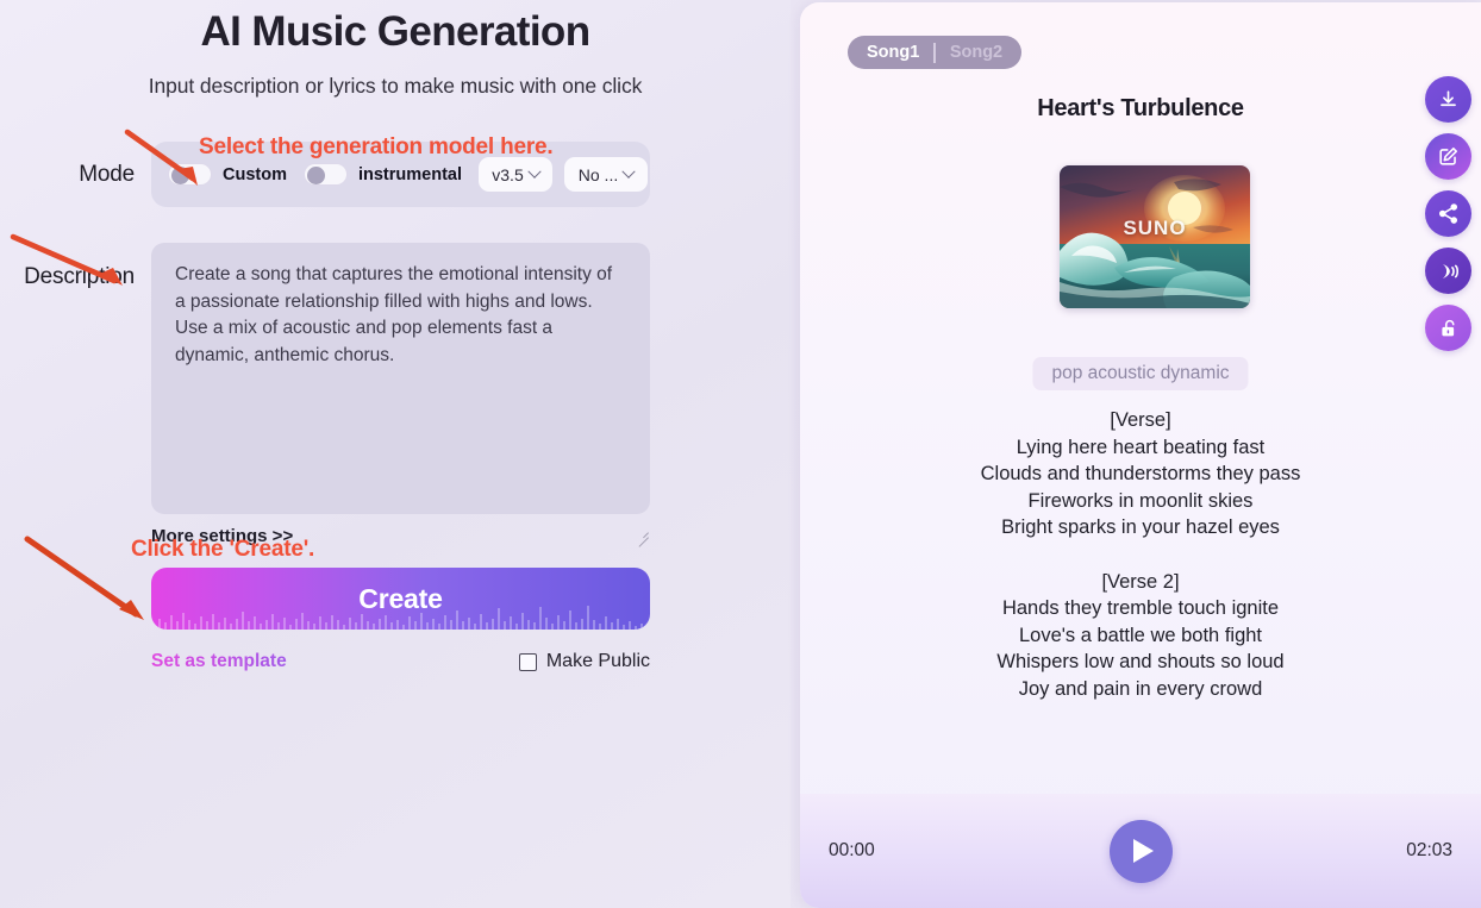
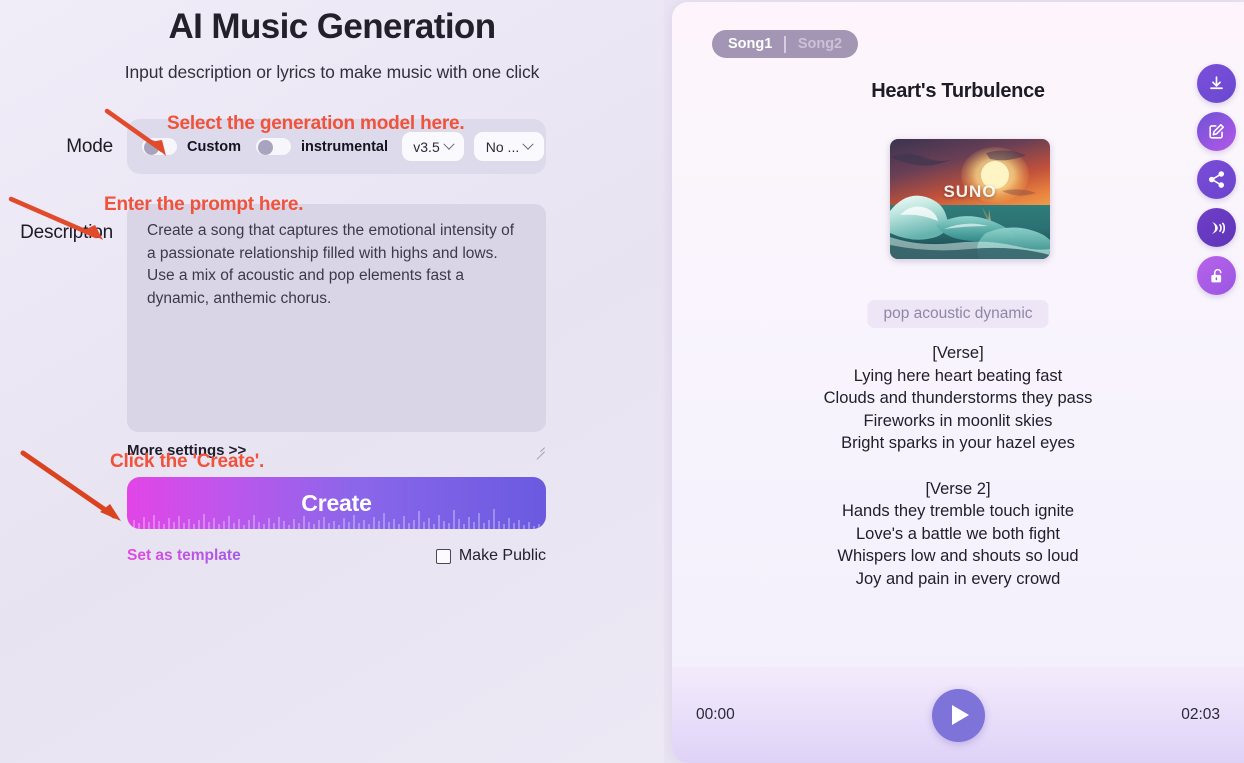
  AI Music Generation
  Input description or lyrics to make music with one click
  Mode
  Custom
  instrumental
  v3.5
  No ...
  Descripn
  Create a song that captures the emotional intensity of a passionate relationship filled with highs and lows. Use a mix of acoustic and pop elements fast a dynamic, anthemic chorus.
  More settings >>
  Create
  Set as template
  Make Public
  Select the generation model here.
+ Enter the prompt here.
  Click the 'Create'.
  Song1
  Song2
  Heart's Turbulence
  SUNO
  pop acoustic dynamic
  [Verse]
  Lying here heart beating fast
  Clouds and thunderstorms they pass
  Fireworks in moonlit skies
  Bright sparks in your hazel eyes
  [Verse 2]
  Hands they tremble touch ignite
  Love's a battle we both fight
  Whispers low and shouts so loud
  Joy and pain in every crowd
  00:00
  02:03
